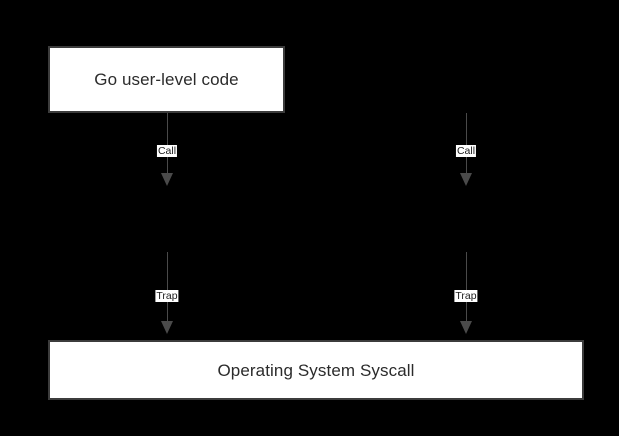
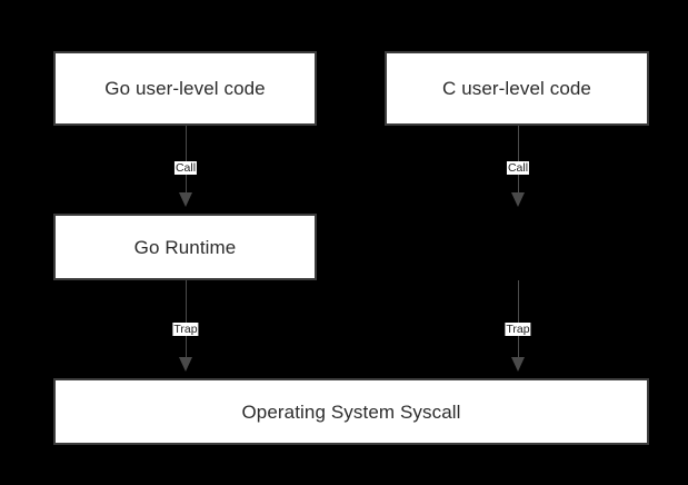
  Go user-level code
+ C user-level code
+ Go Runtime
  Operating System Syscall
  Call
  Trap
  Call
  Trap
